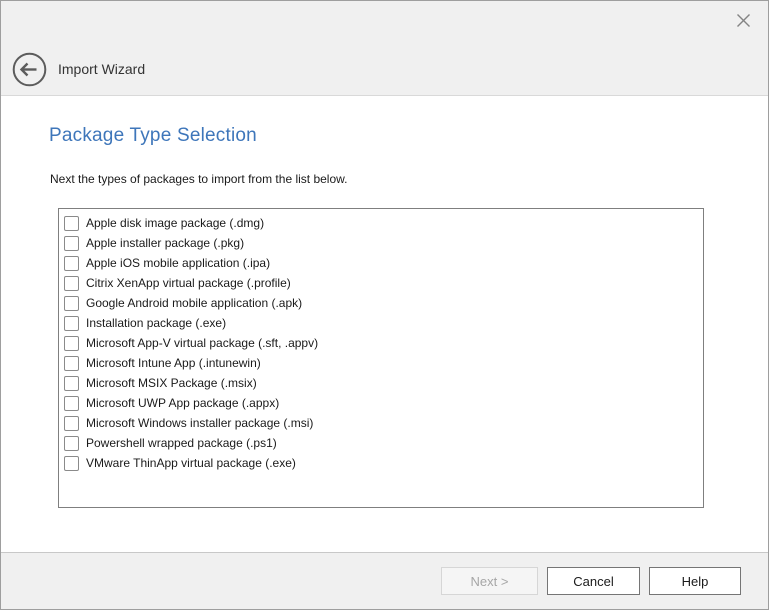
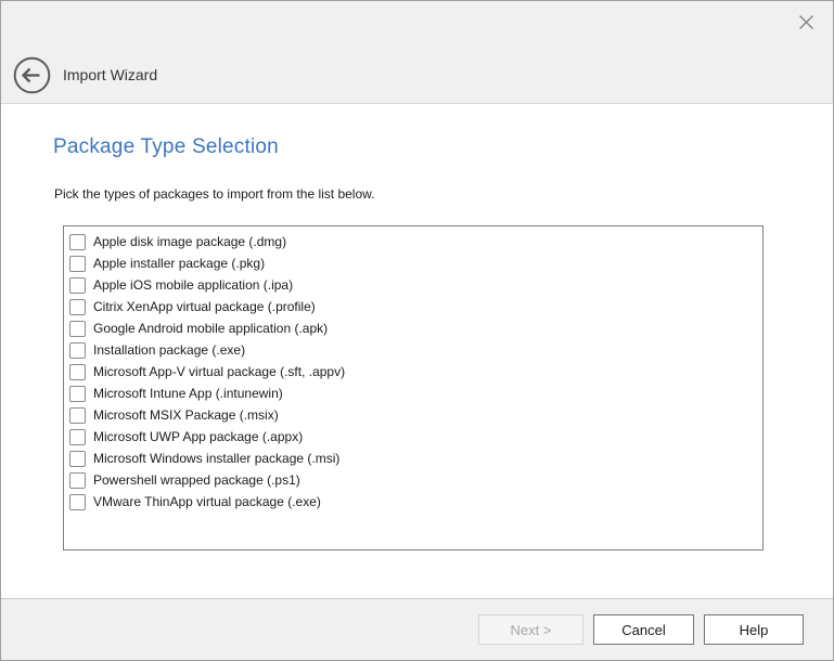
  Import Wizard
  Package Type Selection
- Next the types of packages to import from the list below.
+ Pick the types of packages to import from the list below.
  Apple disk image package (.dmg)
  Apple installer package (.pkg)
  Apple iOS mobile application (.ipa)
  Citrix XenApp virtual package (.profile)
  Google Android mobile application (.apk)
  Installation package (.exe)
  Microsoft App-V virtual package (.sft, .appv)
  Microsoft Intune App (.intunewin)
  Microsoft MSIX Package (.msix)
  Microsoft UWP App package (.appx)
  Microsoft Windows installer package (.msi)
  Powershell wrapped package (.ps1)
  VMware ThinApp virtual package (.exe)
  Next >
  Cancel
  Help
